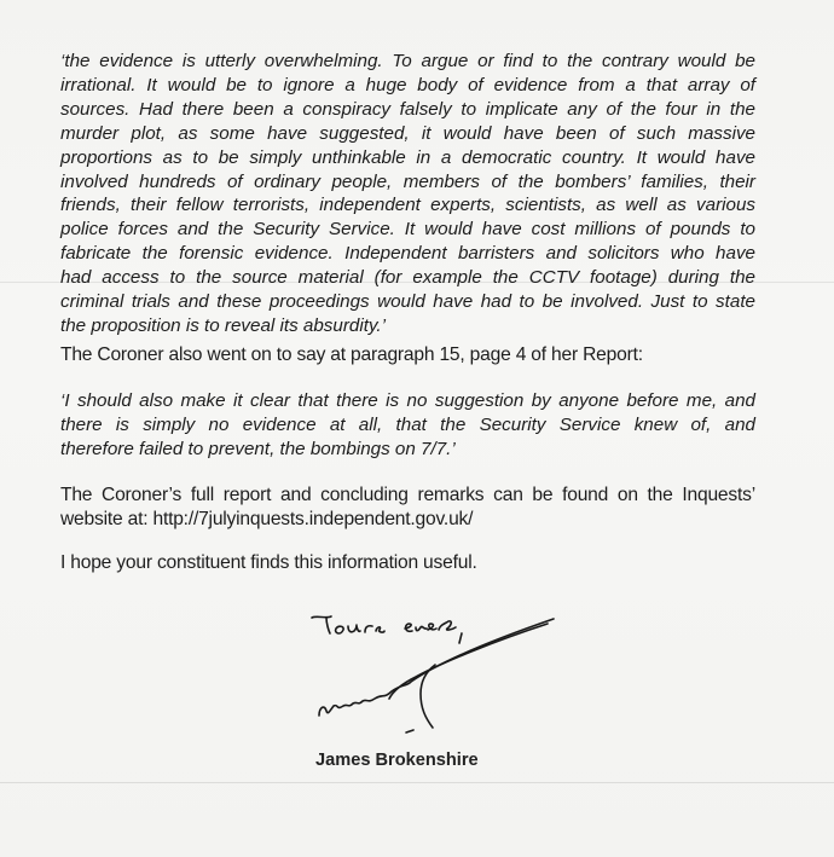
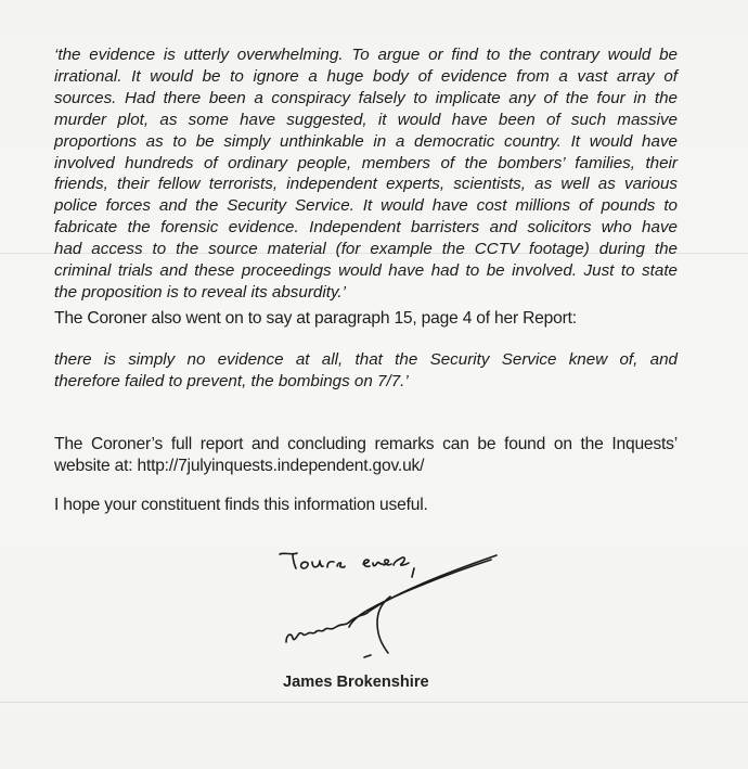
  ‘the evidence is utterly overwhelming. To argue or find to the contrary would be
- irrational. It would be to ignore a huge body of evidence from a that array of
+ irrational. It would be to ignore a huge body of evidence from a vast array of
  sources. Had there been a conspiracy falsely to implicate any of the four in the
  murder plot, as some have suggested, it would have been of such massive
  proportions as to be simply unthinkable in a democratic country. It would have
  involved hundreds of ordinary people, members of the bombers’ families, their
  friends, their fellow terrorists, independent experts, scientists, as well as various
  police forces and the Security Service. It would have cost millions of pounds to
  fabricate the forensic evidence. Independent barristers and solicitors who have
  had access to the source material (for example the CCTV footage) during the
  criminal trials and these proceedings would have had to be involved. Just to state
  the proposition is to reveal its absurdity.’
  The Coroner also went on to say at paragraph 15, page 4 of her Report:
- ‘I should also make it clear that there is no suggestion by anyone before me, and
  there is simply no evidence at all, that the Security Service knew of, and
  therefore failed to prevent, the bombings on 7/7.’
  The Coroner’s full report and concluding remarks can be found on the Inquests’
  website at: http://7julyinquests.independent.gov.uk/
  I hope your constituent finds this information useful.
  James Brokenshire
